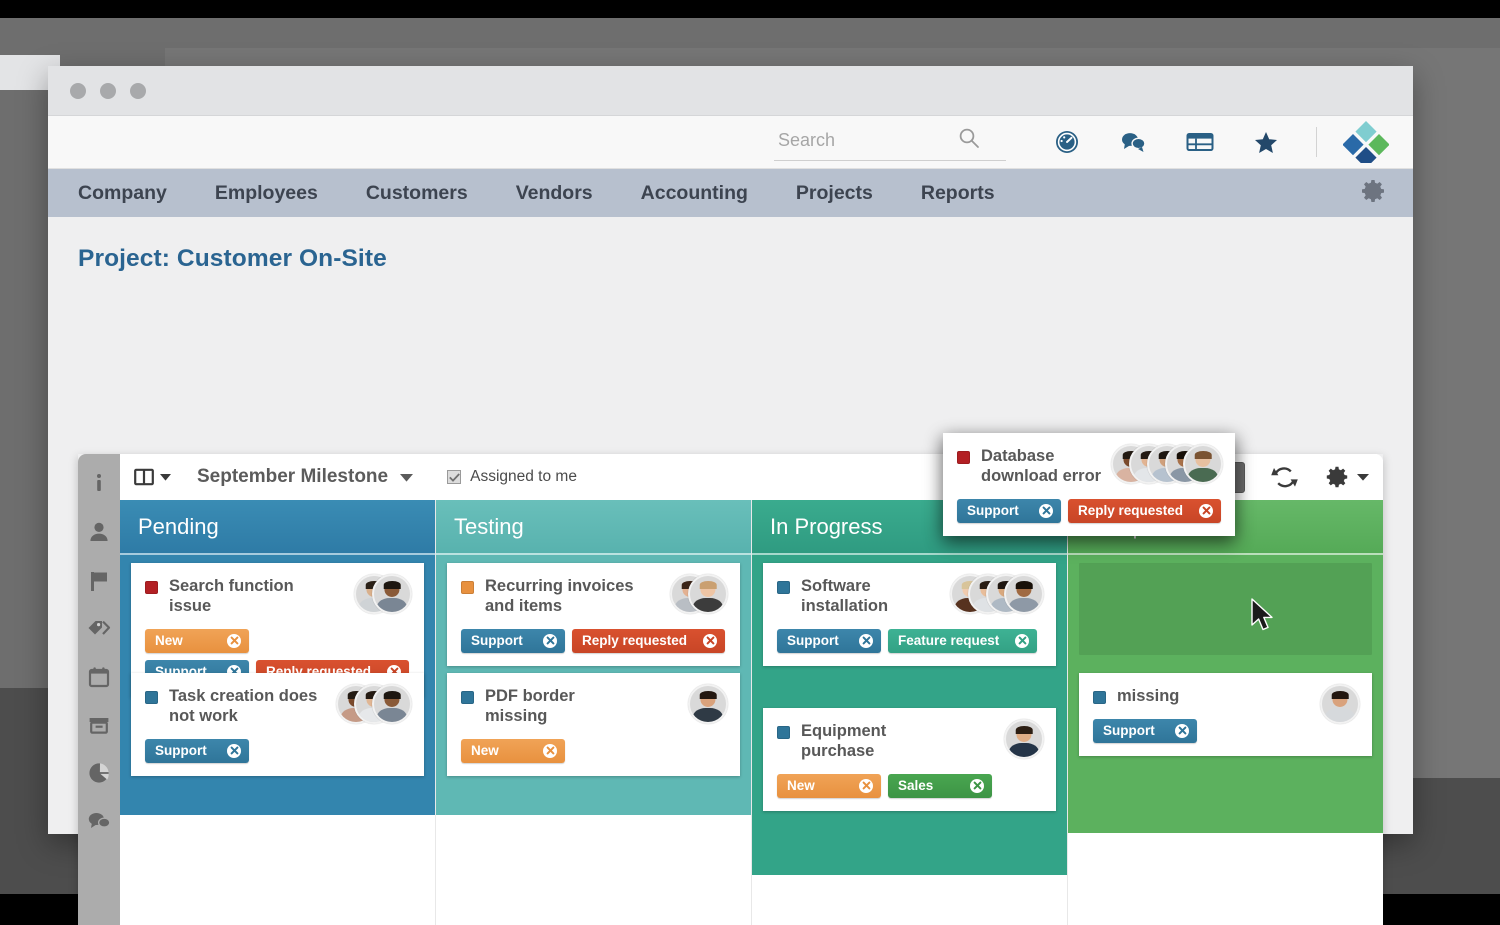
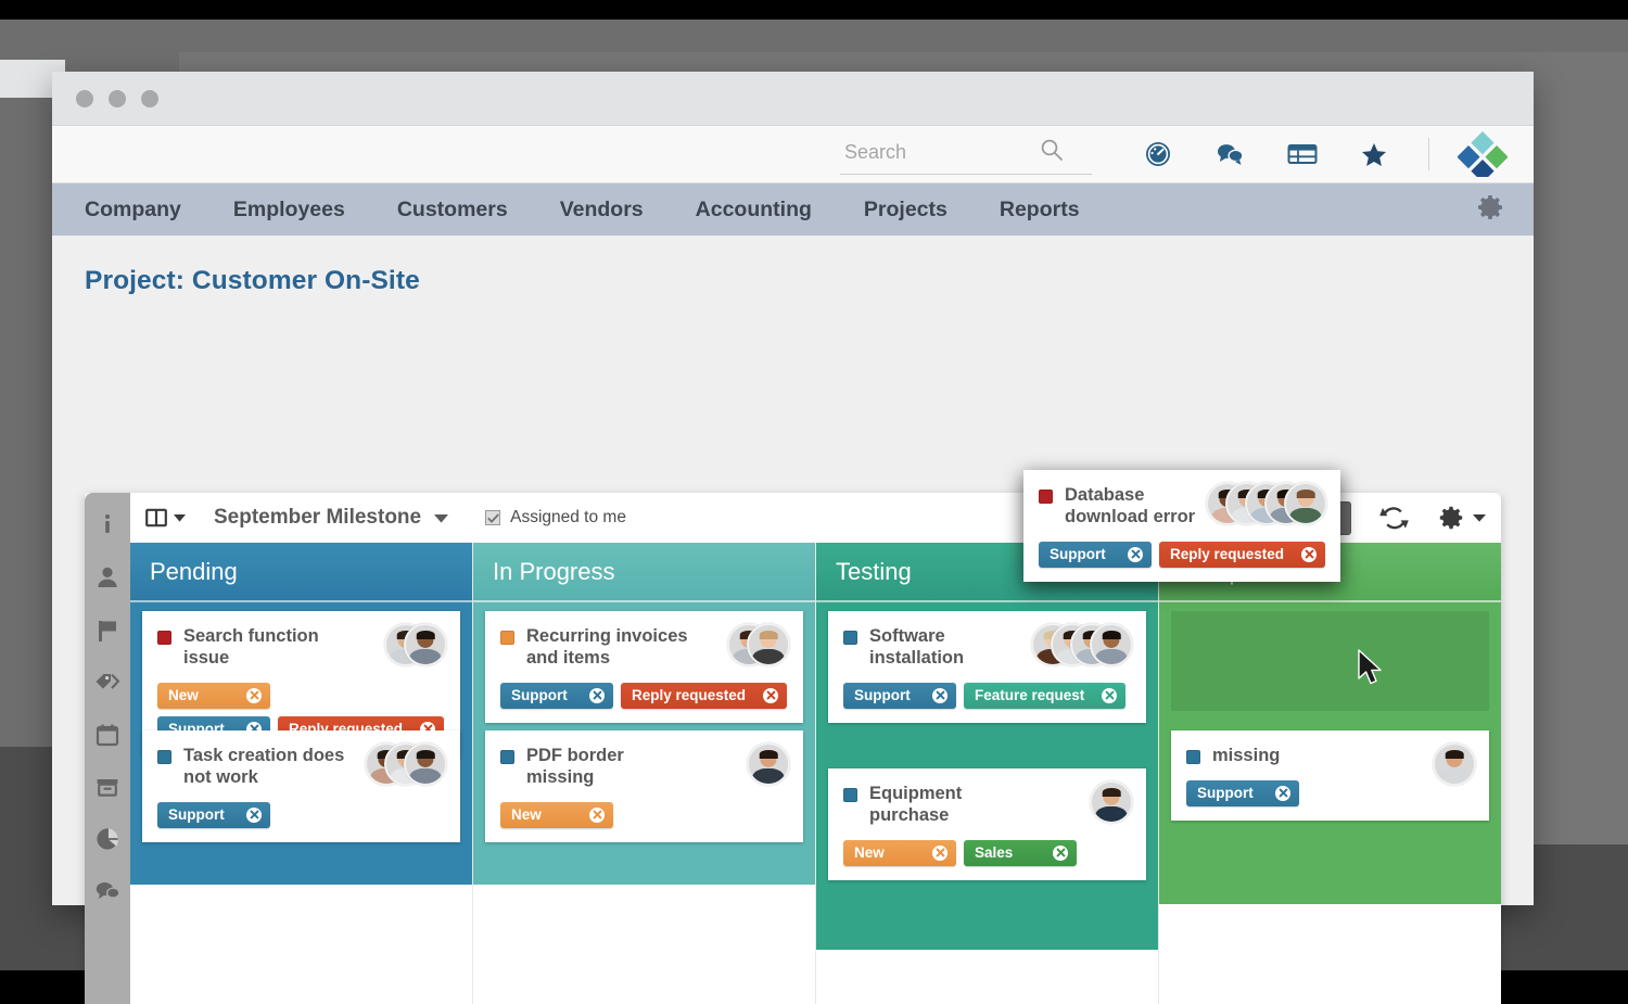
  Search
  Company
  Employees
  Customers
  Vendors
  Accounting
  Projects
  Reports
  Project: Customer On-Site
  September Milestone
  Assigned to me
  Pending
  Search function issue
  New
  Support
  Reply requested
  Task creation does not work
  Support
- Testing
+ In Progress
  Recurring invoices and items
  Support
  Reply requested
  PDF border missing
  New
- In Progress
+ Testing
  Software installation
  Support
  Feature request
  Equipment purchase
  New
  Sales
  missing
  Support
  Database download error
  Support
  Reply requested
